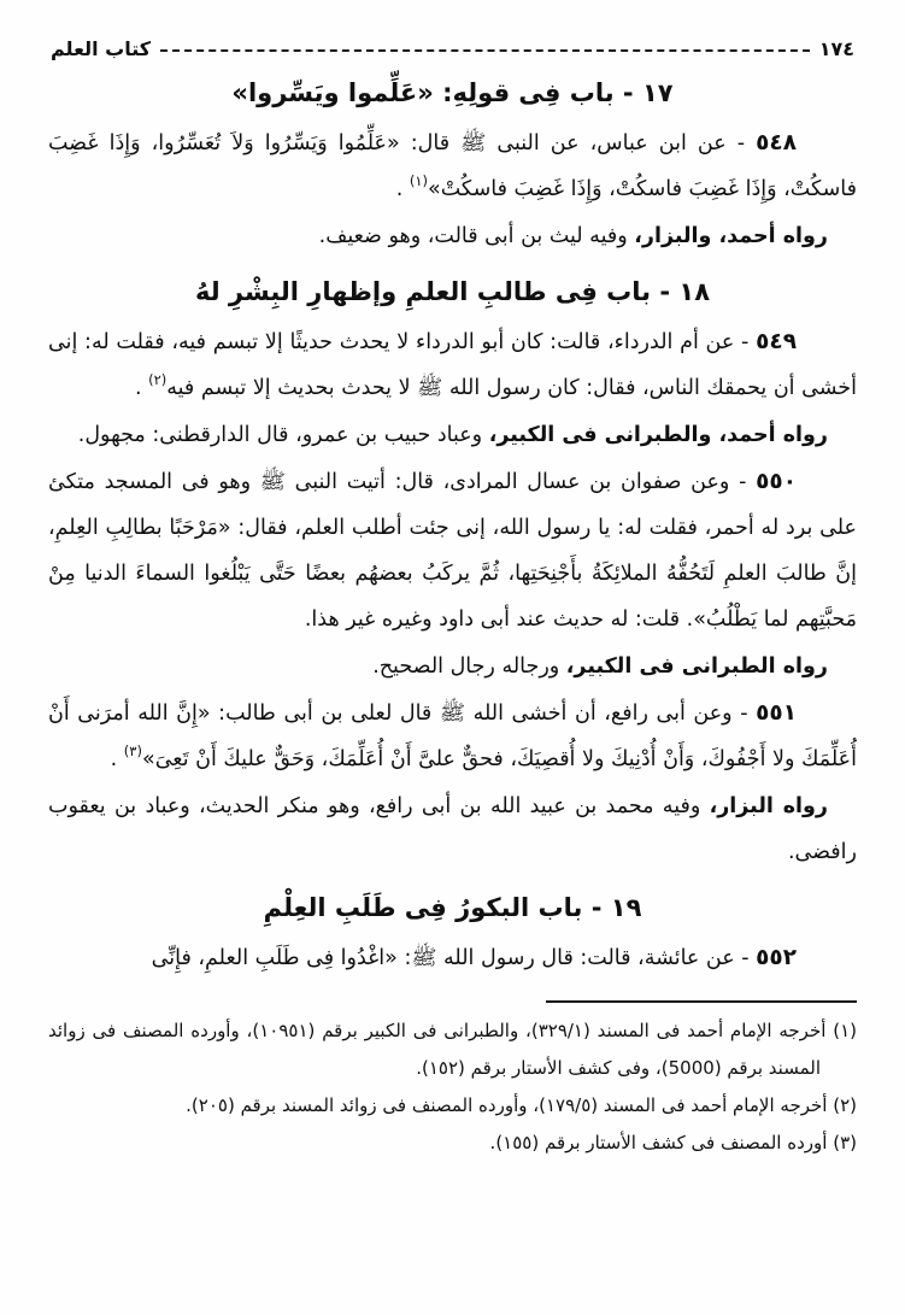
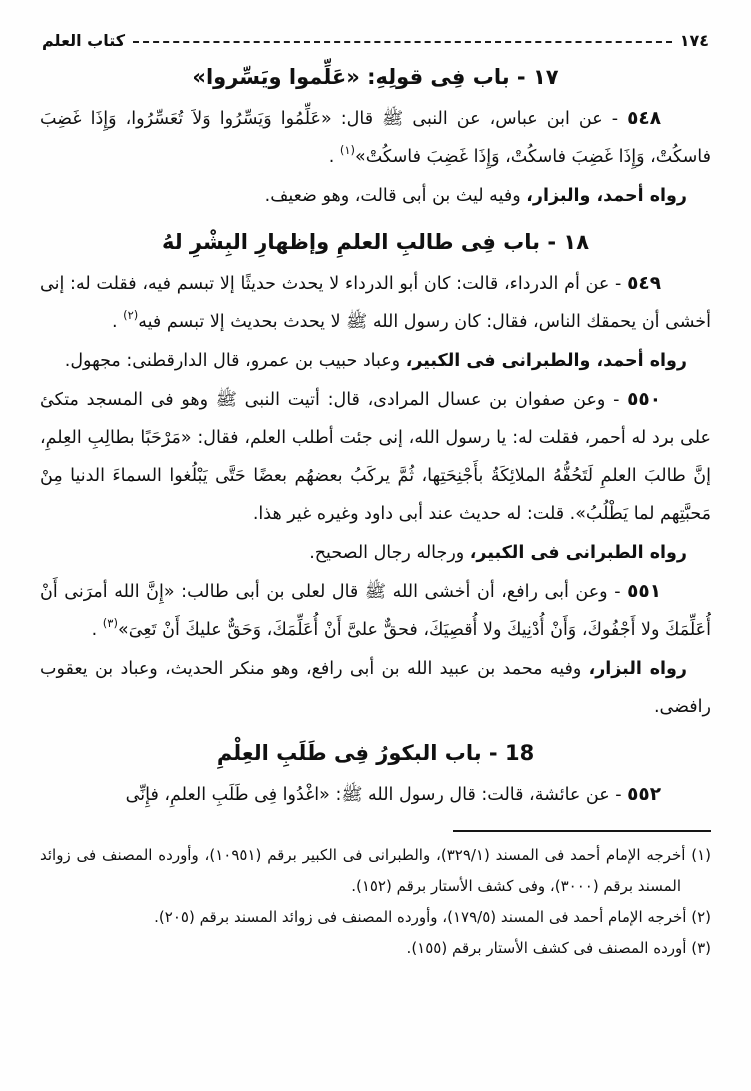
  كتاب العلم
  ١٧٤
  ١٧ - باب فِى قولِهِ: «عَلِّموا ويَسِّروا»
  ٥٤٨ - عن ابن عباس، عن النبى ﷺ قال: «عَلِّمُوا وَيَسِّرُوا وَلاَ تُعَسِّرُوا، وَإِذَا غَضِبَ فاسكُتْ، وَإِذَا غَضِبَ فاسكُتْ، وَإِذَا غَضِبَ فاسكُتْ»(١) .
  رواه أحمد، والبزار، وفيه ليث بن أبى قالت، وهو ضعيف.
  ١٨ - باب فِى طالبِ العلمِ وإظهارِ البِشْرِ لهُ
  ٥٤٩ - عن أم الدرداء، قالت: كان أبو الدرداء لا يحدث حديثًا إلا تبسم فيه، فقلت له: إنى أخشى أن يحمقك الناس، فقال: كان رسول الله ﷺ لا يحدث بحديث إلا تبسم فيه(٢) .
  رواه أحمد، والطبرانى فى الكبير، وعباد حبيب بن عمرو، قال الدارقطنى: مجهول.
  ٥٥٠ - وعن صفوان بن عسال المرادى، قال: أتيت النبى ﷺ وهو فى المسجد متكئ على برد له أحمر، فقلت له: يا رسول الله، إنى جئت أطلب العلم، فقال: «مَرْحَبًا بطالِبِ العِلمِ، إنَّ طالبَ العلمِ لَتَحُفُّهُ الملائِكَةُ بأَجْنِحَتِها، ثُمَّ يركَبُ بعضهُم بعضًا حَتَّى يَبْلُغوا السماءَ الدنيا مِنْ مَحبَّتِهم لما يَطْلُبُ». قلت: له حديث عند أبى داود وغيره غير هذا.
  رواه الطبرانى فى الكبير، ورجاله رجال الصحيح.
  ٥٥١ - وعن أبى رافع، أن أخشى الله ﷺ قال لعلى بن أبى طالب: «إِنَّ الله أمرَنى أَنْ أُعَلِّمَكَ ولا أَجْفُوكَ، وَأَنْ أُدْنِيكَ ولا أُقصِيَكَ، فحقٌّ علىَّ أَنْ أُعَلِّمَكَ، وَحَقٌّ عليكَ أَنْ تَعِىَ»(٣) .
  رواه البزار، وفيه محمد بن عبيد الله بن أبى رافع، وهو منكر الحديث، وعباد بن يعقوب رافضى.
- ١٩ - باب البكورُ فِى طَلَبِ العِلْمِ
+ 18 - باب البكورُ فِى طَلَبِ العِلْمِ
  ٥٥٢ - عن عائشة، قالت: قال رسول الله ﷺ: «اغْدُوا فِى طَلَبِ العلمِ، فإِنِّى
- (١) أخرجه الإمام أحمد فى المسند (٣٢٩/١)، والطبرانى فى الكبير برقم (١٠٩٥١)، وأورده المصنف فى زوائد المسند برقم (5000)، وفى كشف الأستار برقم (١٥٢).
+ (١) أخرجه الإمام أحمد فى المسند (٣٢٩/١)، والطبرانى فى الكبير برقم (١٠٩٥١)، وأورده المصنف فى زوائد المسند برقم (٣٠٠٠)، وفى كشف الأستار برقم (١٥٢).
  (٢) أخرجه الإمام أحمد فى المسند (١٧٩/٥)، وأورده المصنف فى زوائد المسند برقم (٢٠٥).
  (٣) أورده المصنف فى كشف الأستار برقم (١٥٥).
